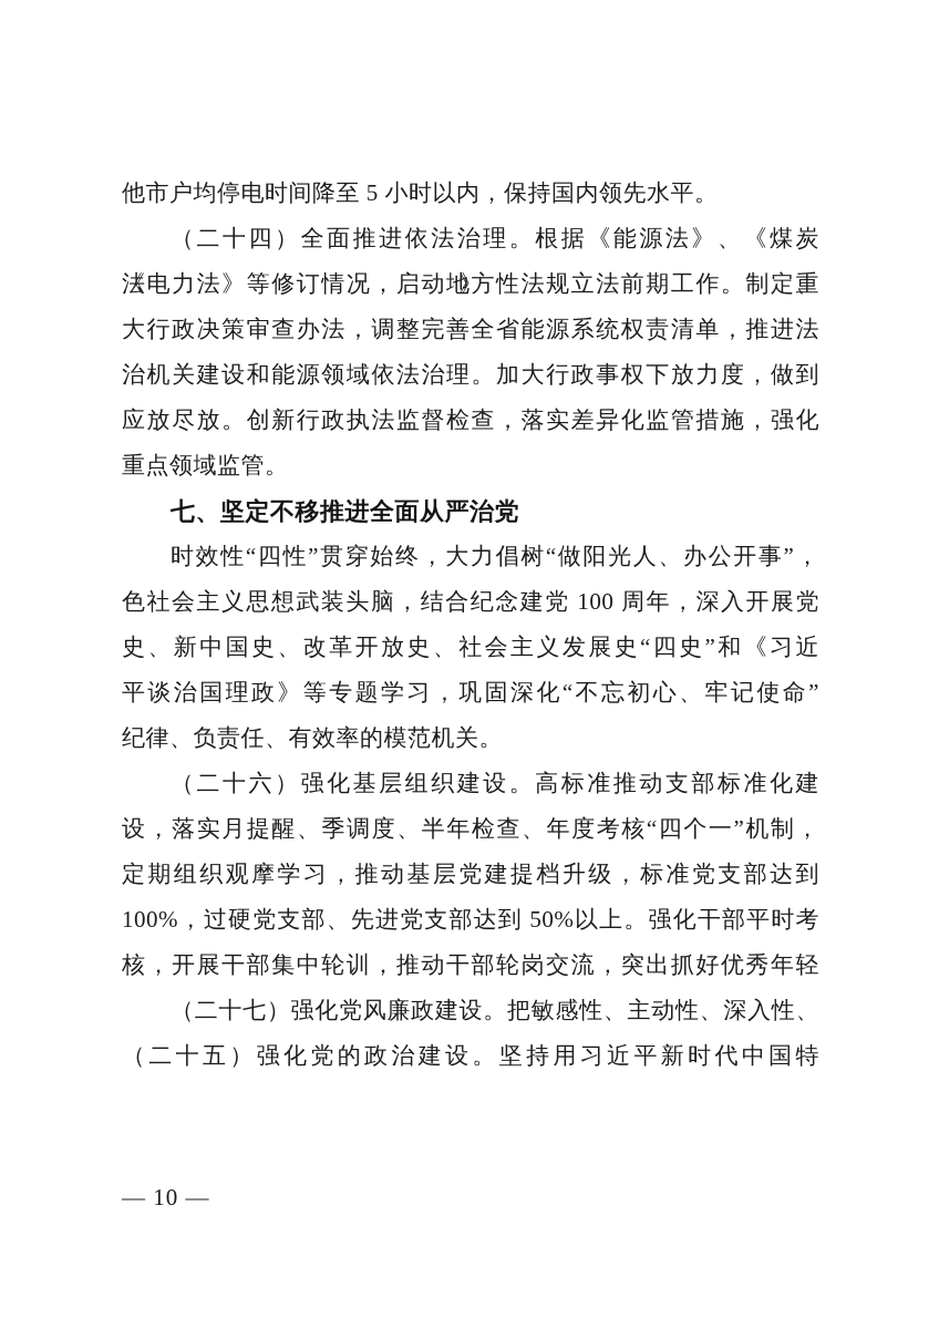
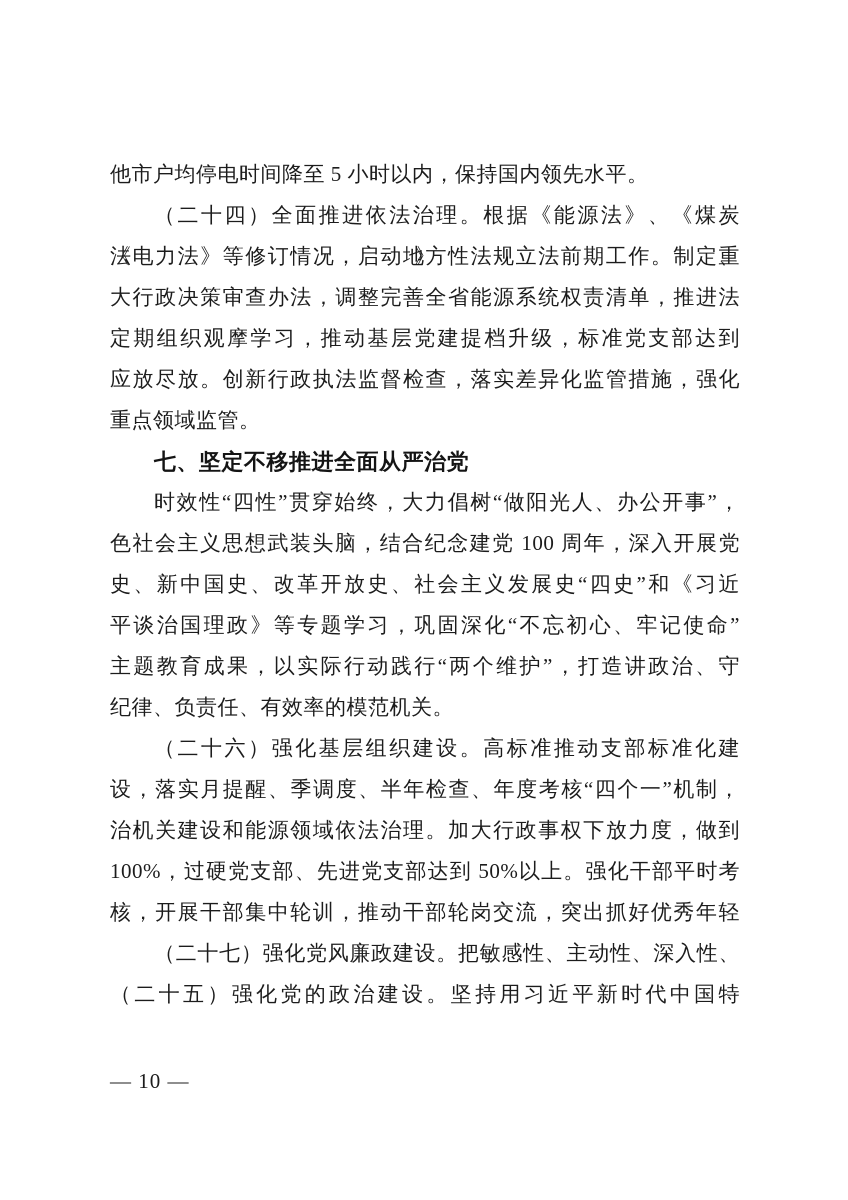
  他市户均停电时间降至 5 小时以内，保持国内领先水平。
  （二十四）全面推进依法治理。根据《能源法》、《煤炭法》、
  《电力法》等修订情况，启动地方性法规立法前期工作。制定重
  大行政决策审查办法，调整完善全省能源系统权责清单，推进法
- 治机关建设和能源领域依法治理。加大行政事权下放力度，做到
+ 定期组织观摩学习，推动基层党建提档升级，标准党支部达到
  应放尽放。创新行政执法监督检查，落实差异化监管措施，强化
  重点领域监管。
  七、坚定不移推进全面从严治党
  时效性“四性”贯穿始终，大力倡树“做阳光人、办公开事”，
  色社会主义思想武装头脑，结合纪念建党 100 周年，深入开展党
  史、新中国史、改革开放史、社会主义发展史“四史”和《习近
  平谈治国理政》等专题学习，巩固深化“不忘初心、牢记使命”
+ 主题教育成果，以实际行动践行“两个维护”，打造讲政治、守
  纪律、负责任、有效率的模范机关。
  （二十六）强化基层组织建设。高标准推动支部标准化建
  设，落实月提醒、季调度、半年检查、年度考核“四个一”机制，
- 定期组织观摩学习，推动基层党建提档升级，标准党支部达到
+ 治机关建设和能源领域依法治理。加大行政事权下放力度，做到
  100%，过硬党支部、先进党支部达到 50%以上。强化干部平时考
  核，开展干部集中轮训，推动干部轮岗交流，突出抓好优秀年轻
  （二十七）强化党风廉政建设。把敏感性、主动性、深入性、
  （二十五）强化党的政治建设。坚持用习近平新时代中国特
  — 10 —
